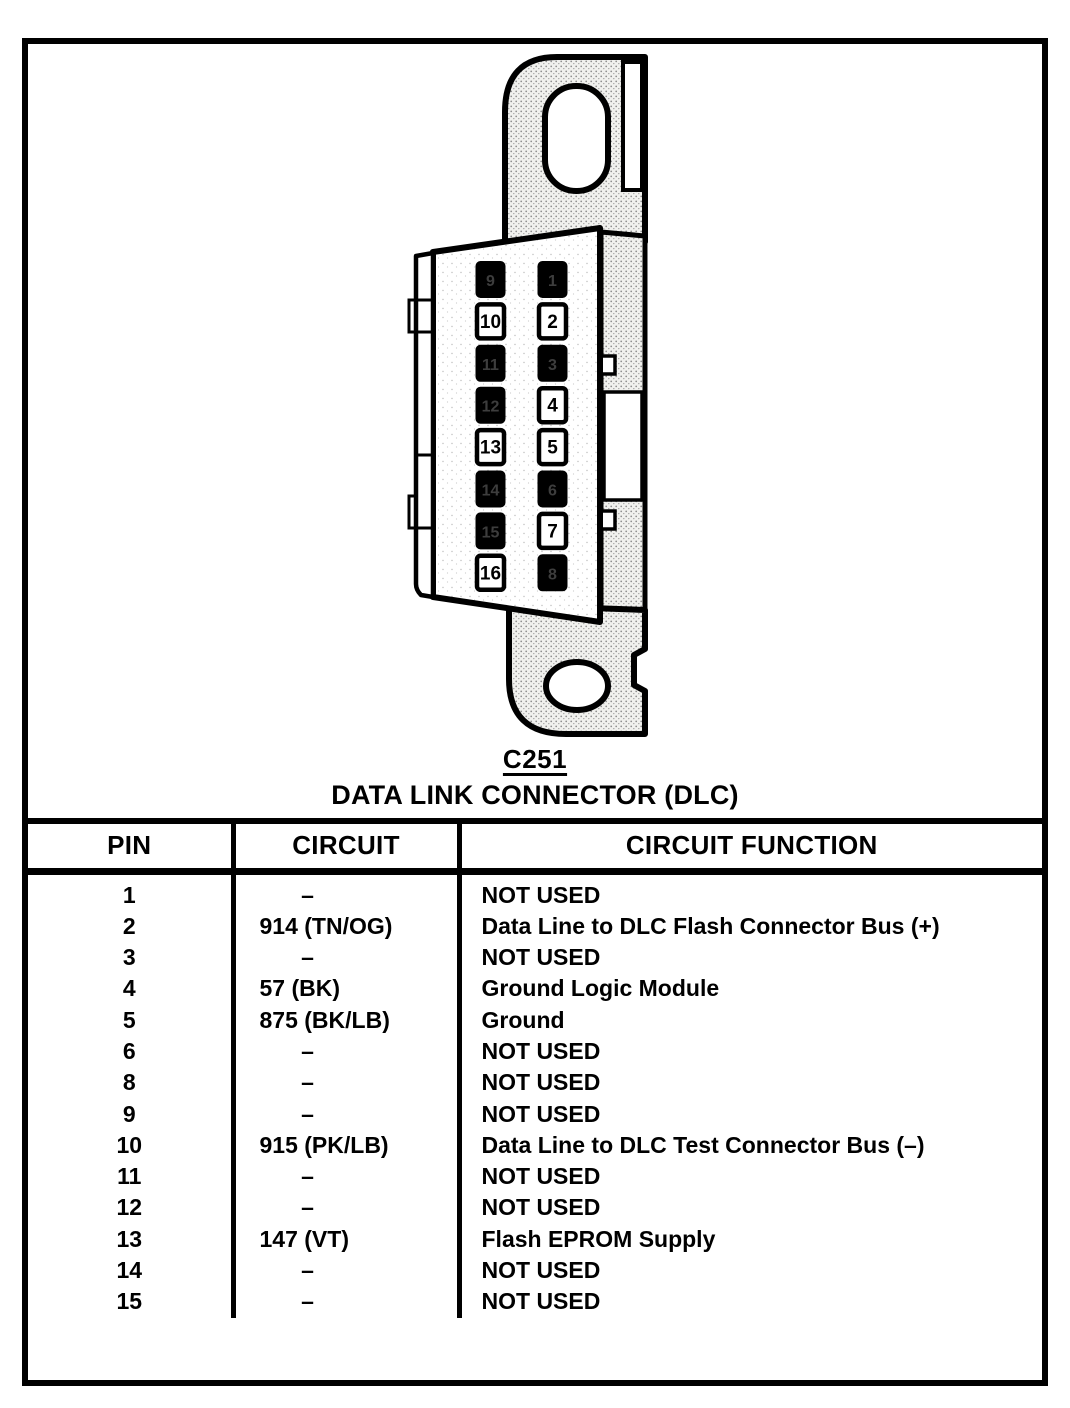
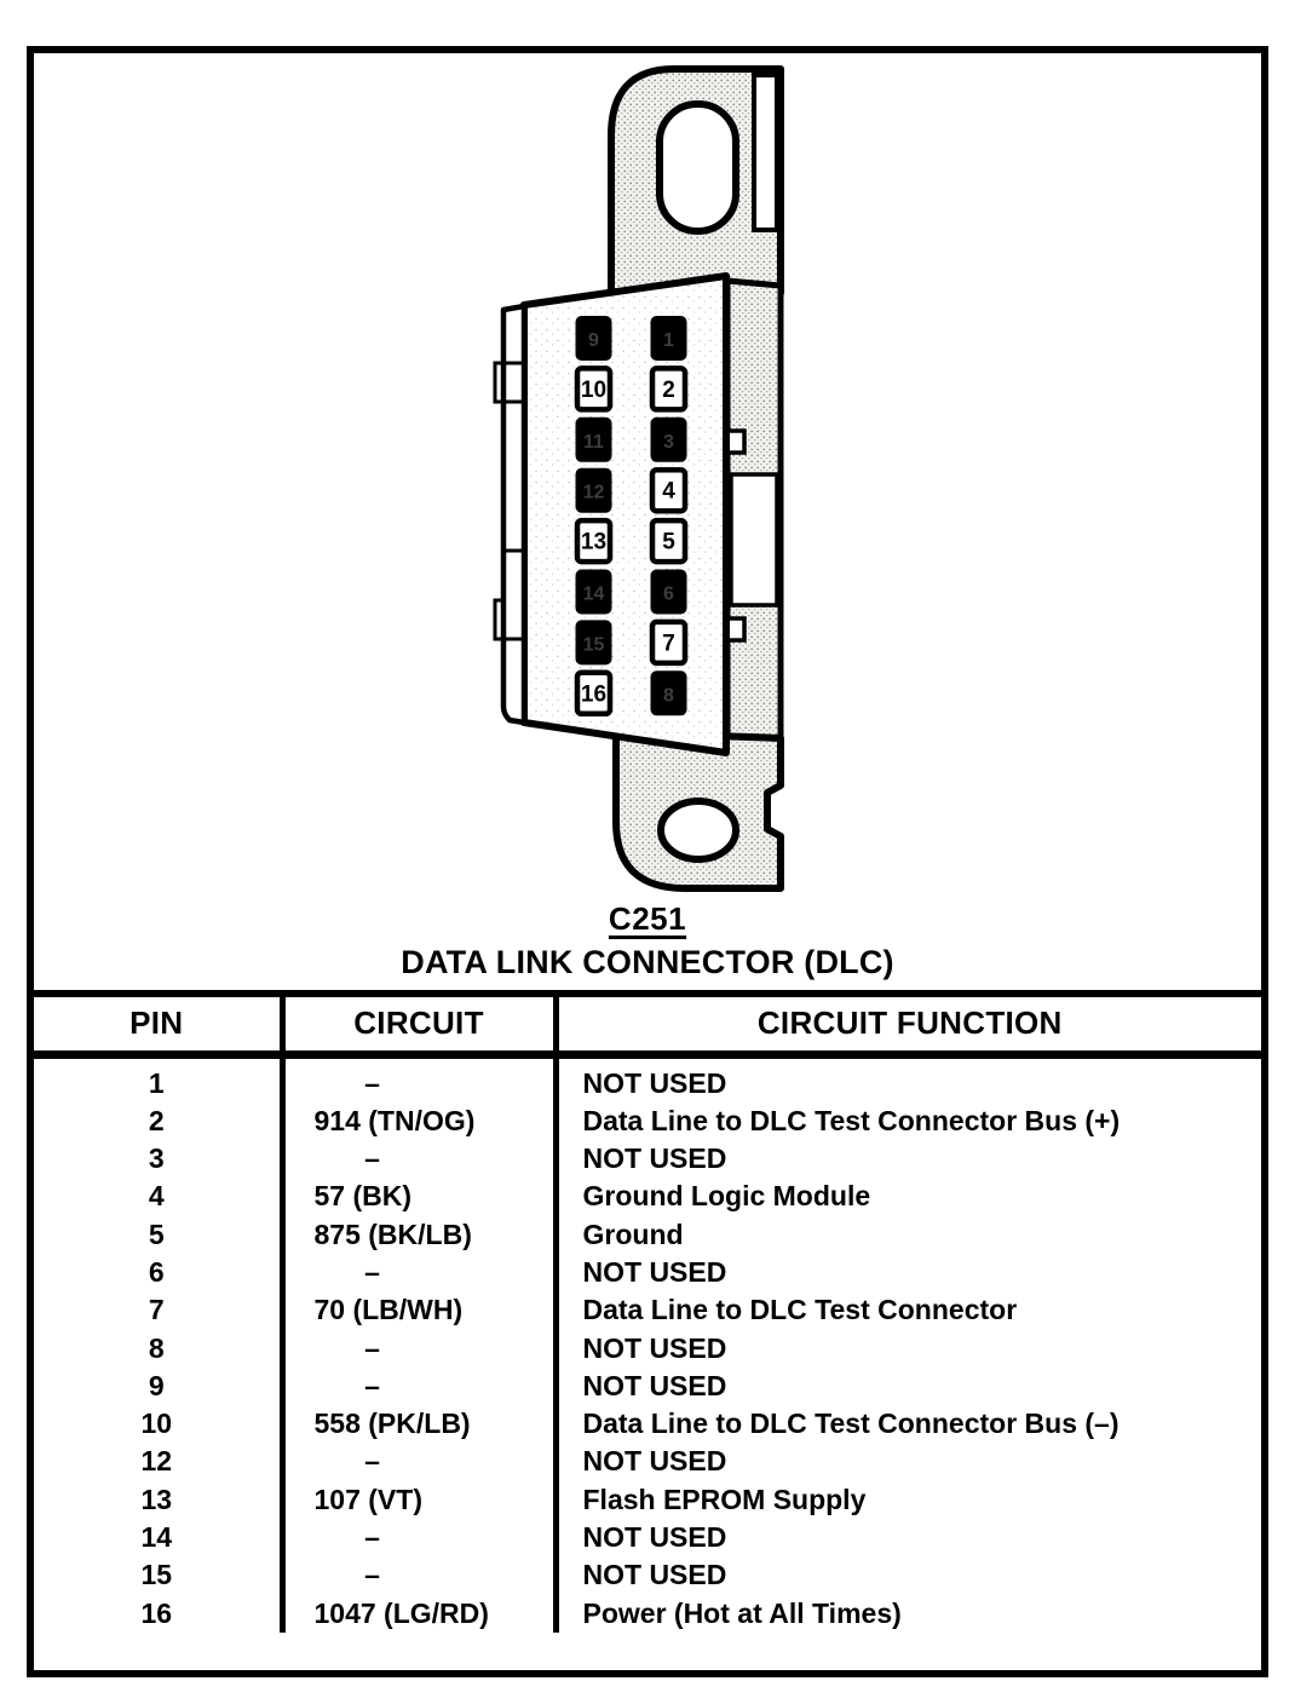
  9
  10
  11
  12
  13
  14
  15
  16
  1
  2
  3
  4
  5
  6
  7
  8
  C251
  DATA LINK CONNECTOR (DLC)
  PIN	CIRCUIT	CIRCUIT FUNCTION
  1	–	NOT USED
- 2	914 (TN/OG)	Data Line to DLC Flash Connector Bus (+)
+ 2	914 (TN/OG)	Data Line to DLC Test Connector Bus (+)
  3	–	NOT USED
  4	57 (BK)	Ground Logic Module
  5	875 (BK/LB)	Ground
  6	–	NOT USED
+ 7	70 (LB/WH)	Data Line to DLC Test Connector
  8	–	NOT USED
  9	–	NOT USED
- 10	915 (PK/LB)	Data Line to DLC Test Connector Bus (–)
+ 10	558 (PK/LB)	Data Line to DLC Test Connector Bus (–)
- 11	–	NOT USED
  12	–	NOT USED
- 13	147 (VT)	Flash EPROM Supply
+ 13	107 (VT)	Flash EPROM Supply
  14	–	NOT USED
  15	–	NOT USED
+ 16	1047 (LG/RD)	Power (Hot at All Times)
